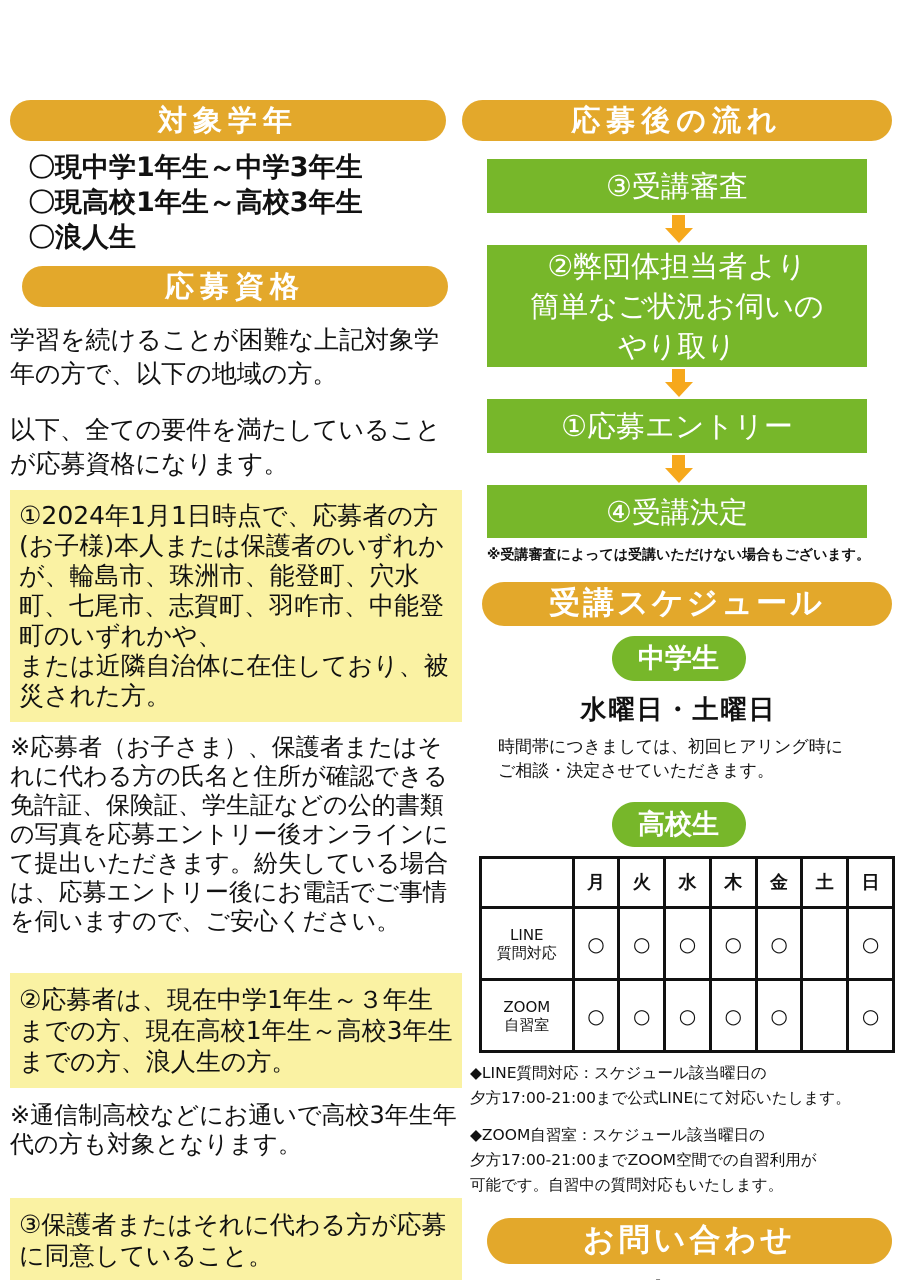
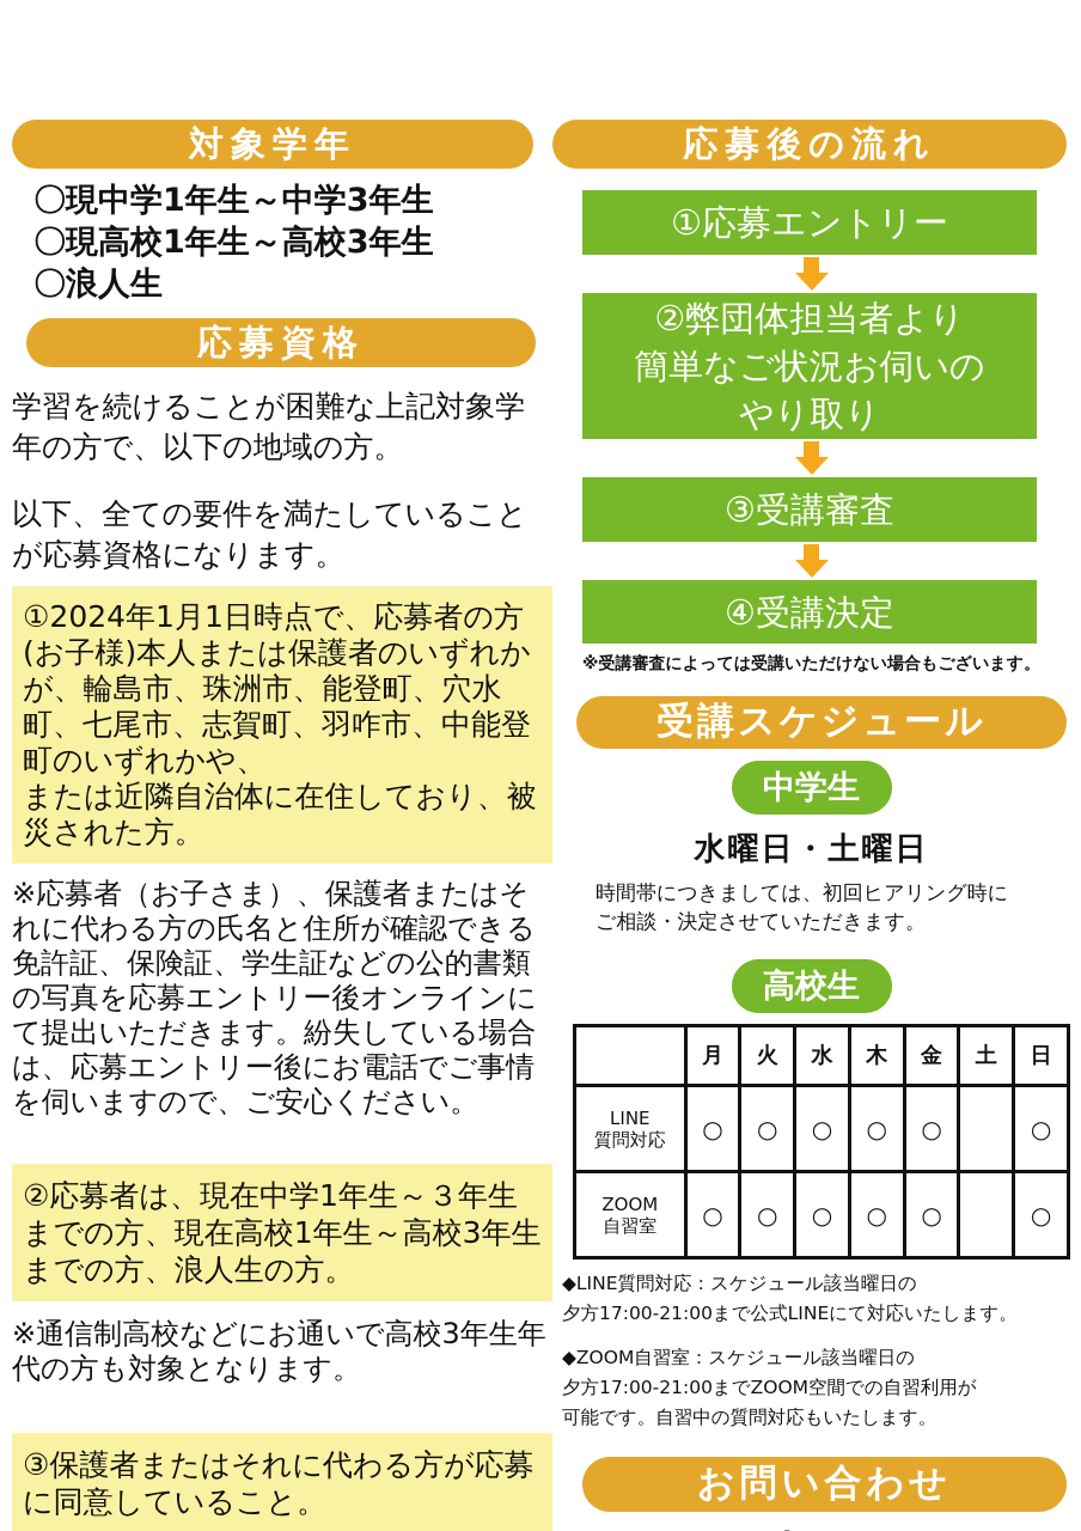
  対象学年
  〇現中学1年生～中学3年生
  〇現高校1年生～高校3年生
  〇浪人生
  応募資格
  学習を続けることが困難な上記対象学年の方で、以下の地域の方。
  以下、全ての要件を満たしていることが応募資格になります。
  ①2024年1月1日時点で、応募者の方(お子様)本人または保護者のいずれかが、輪島市、珠洲市、能登町、穴水町、七尾市、志賀町、羽咋市、中能登町のいずれかや、
  または近隣自治体に在住しており、被災された方。
  ※応募者（お子さま）、保護者またはそれに代わる方の氏名と住所が確認できる免許証、保険証、学生証などの公的書類の写真を応募エントリー後オンラインにて提出いただきます。紛失している場合は、応募エントリー後にお電話でご事情を伺いますので、ご安心ください。
  ②応募者は、現在中学1年生～３年生までの方、現在高校1年生～高校3年生までの方、浪人生の方。
  ※通信制高校などにお通いで高校3年生年代の方も対象となります。
  ③保護者またはそれに代わる方が応募に同意していること。
  応募後の流れ
- ③受講審査
+ ①応募エントリー
  ②弊団体担当者より
  簡単なご状況お伺いの
  やり取り
- ①応募エントリー
+ ③受講審査
  ④受講決定
  ※受講審査によっては受講いただけない場合もございます。
  受講スケジュール
  中学生
  水曜日・土曜日
  時間帯につきましては、初回ヒアリング時に
  ご相談・決定させていただきます。
  高校生
  	月	火	水	木	金	土	日
  LINE 質問対応	○	○	○	○	○		○
  ZOOM 自習室	○	○	○	○	○		○
  ◆LINE質問対応：スケジュール該当曜日の
  夕方17:00-21:00まで公式LINEにて対応いたします。
  ◆ZOOM自習室：スケジュール該当曜日の
  夕方17:00-21:00までZOOM空間での自習利用が
  可能です。自習中の質問対応もいたします。
  お問い合わせ
